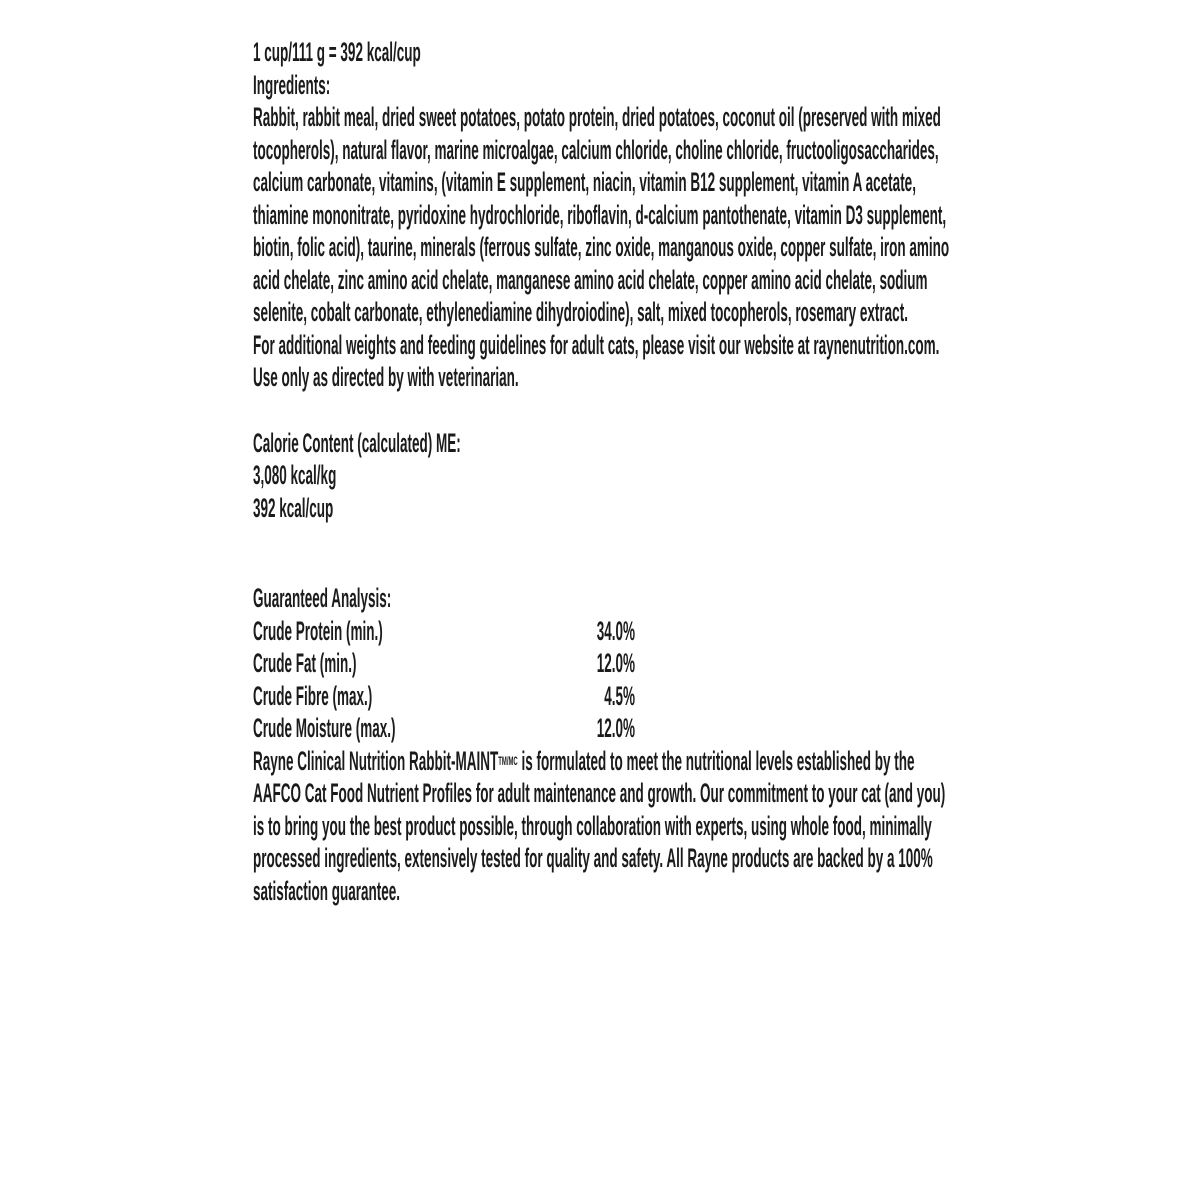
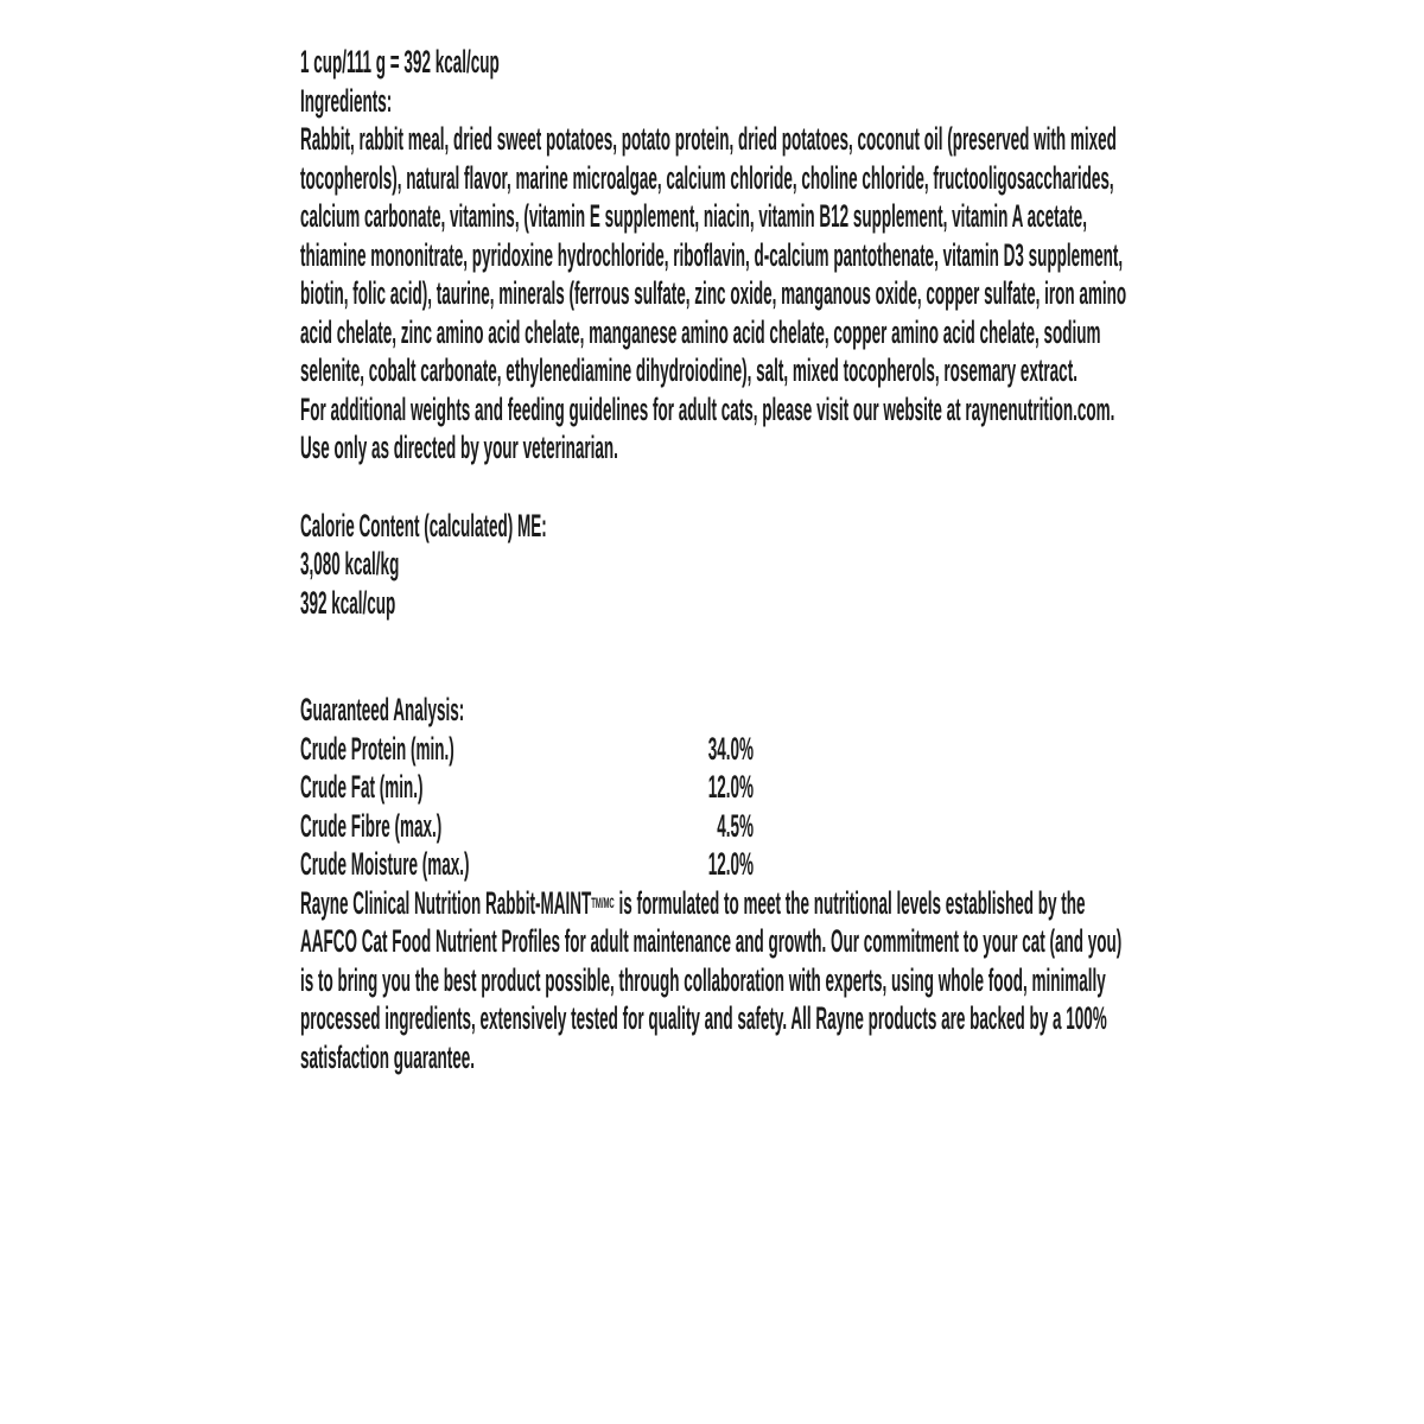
  1 cup/111 g = 392 kcal/cup
  Ingredients:
  Rabbit, rabbit meal, dried sweet potatoes, potato protein, dried potatoes, coconut oil (preserved with mixed tocopherols), natural flavor, marine microalgae, calcium chloride, choline chloride, fructooligosaccharides, calcium carbonate, vitamins, (vitamin E supplement, niacin, vitamin B12 supplement, vitamin A acetate, thiamine mononitrate, pyridoxine hydrochloride, riboflavin, d-calcium pantothenate, vitamin D3 supplement, biotin, folic acid), taurine, minerals (ferrous sulfate, zinc oxide, manganous oxide, copper sulfate, iron amino acid chelate, zinc amino acid chelate, manganese amino acid chelate, copper amino acid chelate, sodium selenite, cobalt carbonate, ethylenediamine dihydroiodine), salt, mixed tocopherols, rosemary extract.
  For additional weights and feeding guidelines for adult cats, please visit our website at raynenutrition.com.
- Use only as directed by with veterinarian.
+ Use only as directed by your veterinarian.
  Calorie Content (calculated) ME:
  3,080 kcal/kg
  392 kcal/cup
  Guaranteed Analysis:
  Crude Protein (min.)
  34.0%
  Crude Fat (min.)
  12.0%
  Crude Fibre (max.)
  4.5%
  Crude Moisture (max.)
  12.0%
  Rayne Clinical Nutrition Rabbit-MAINTTM/MC is formulated to meet the nutritional levels established by the AAFCO Cat Food Nutrient Profiles for adult maintenance and growth. Our commitment to your cat (and you) is to bring you the best product possible, through collaboration with experts, using whole food, minimally processed ingredients, extensively tested for quality and safety. All Rayne products are backed by a 100% satisfaction guarantee.
